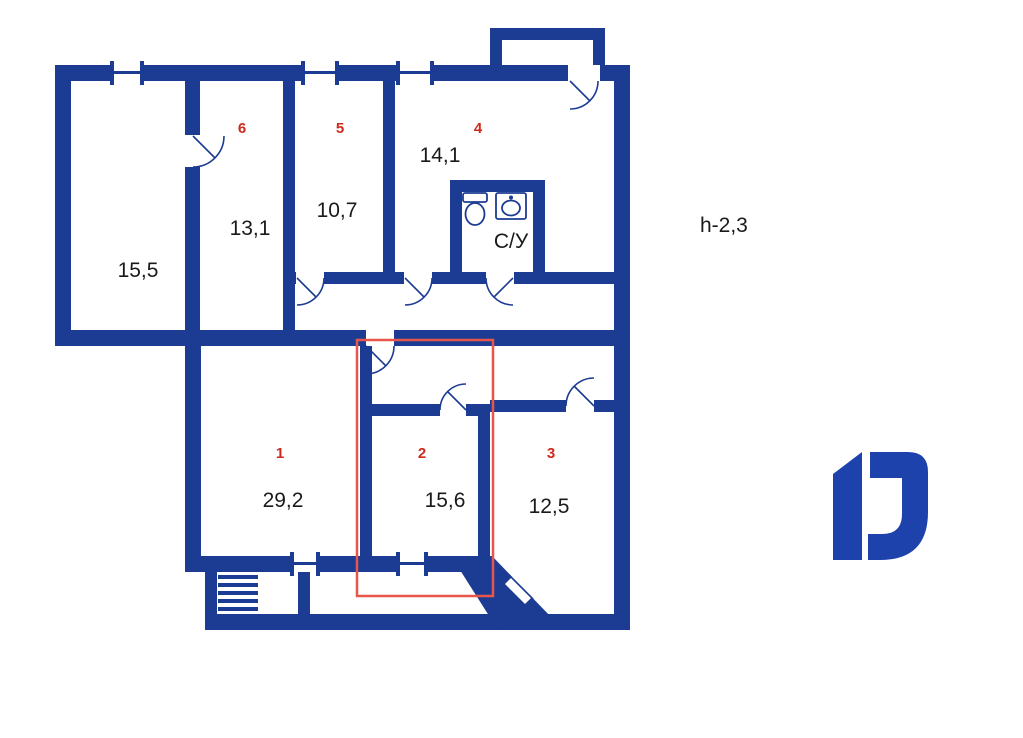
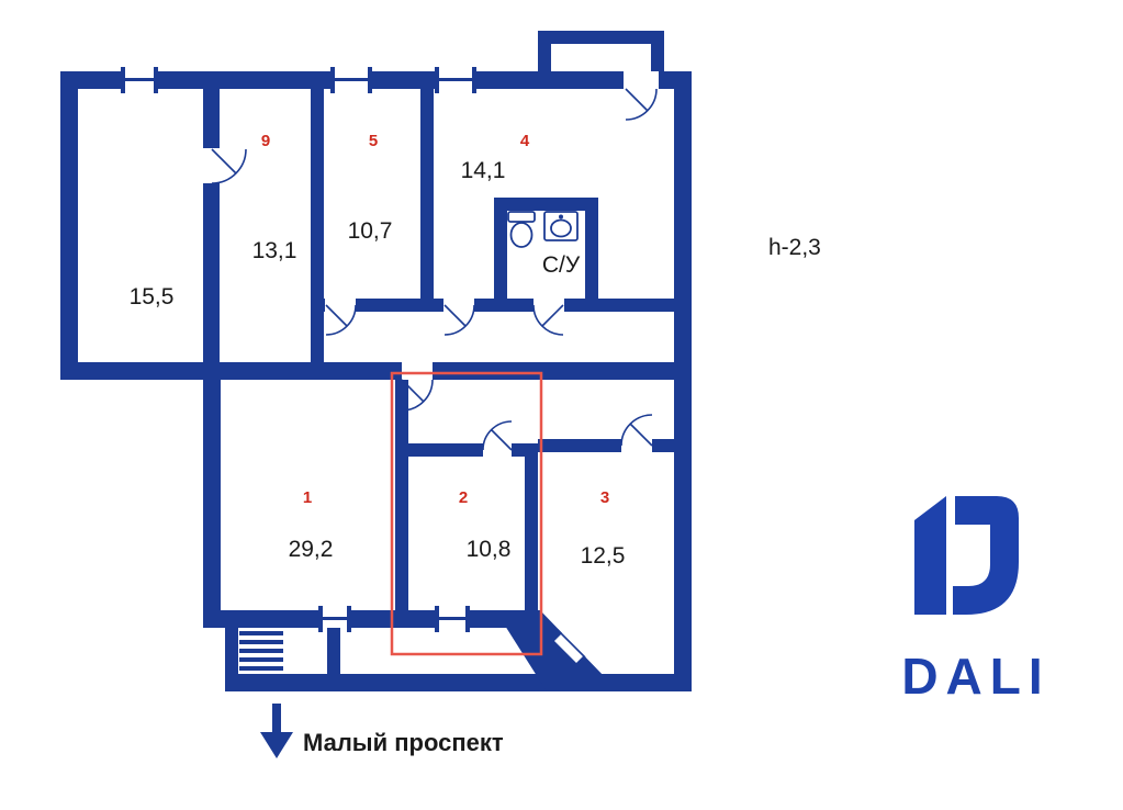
- 6
+ 9
  13,1
  5
  10,7
  4
  14,1
  15,5
  С/У
  1
  29,2
  2
- 15,6
+ 10,8
  3
  12,5
  h-2,3
+ Малый проспект
+ DALI
